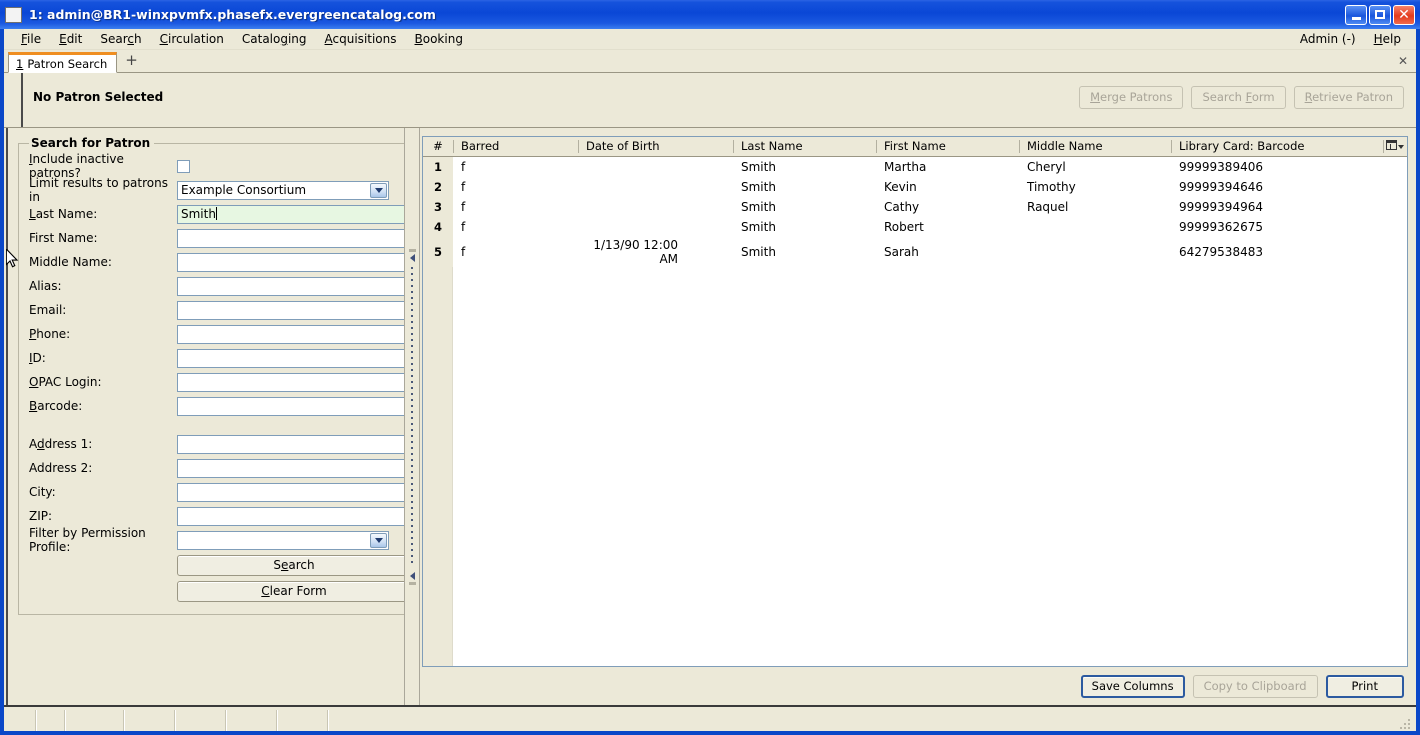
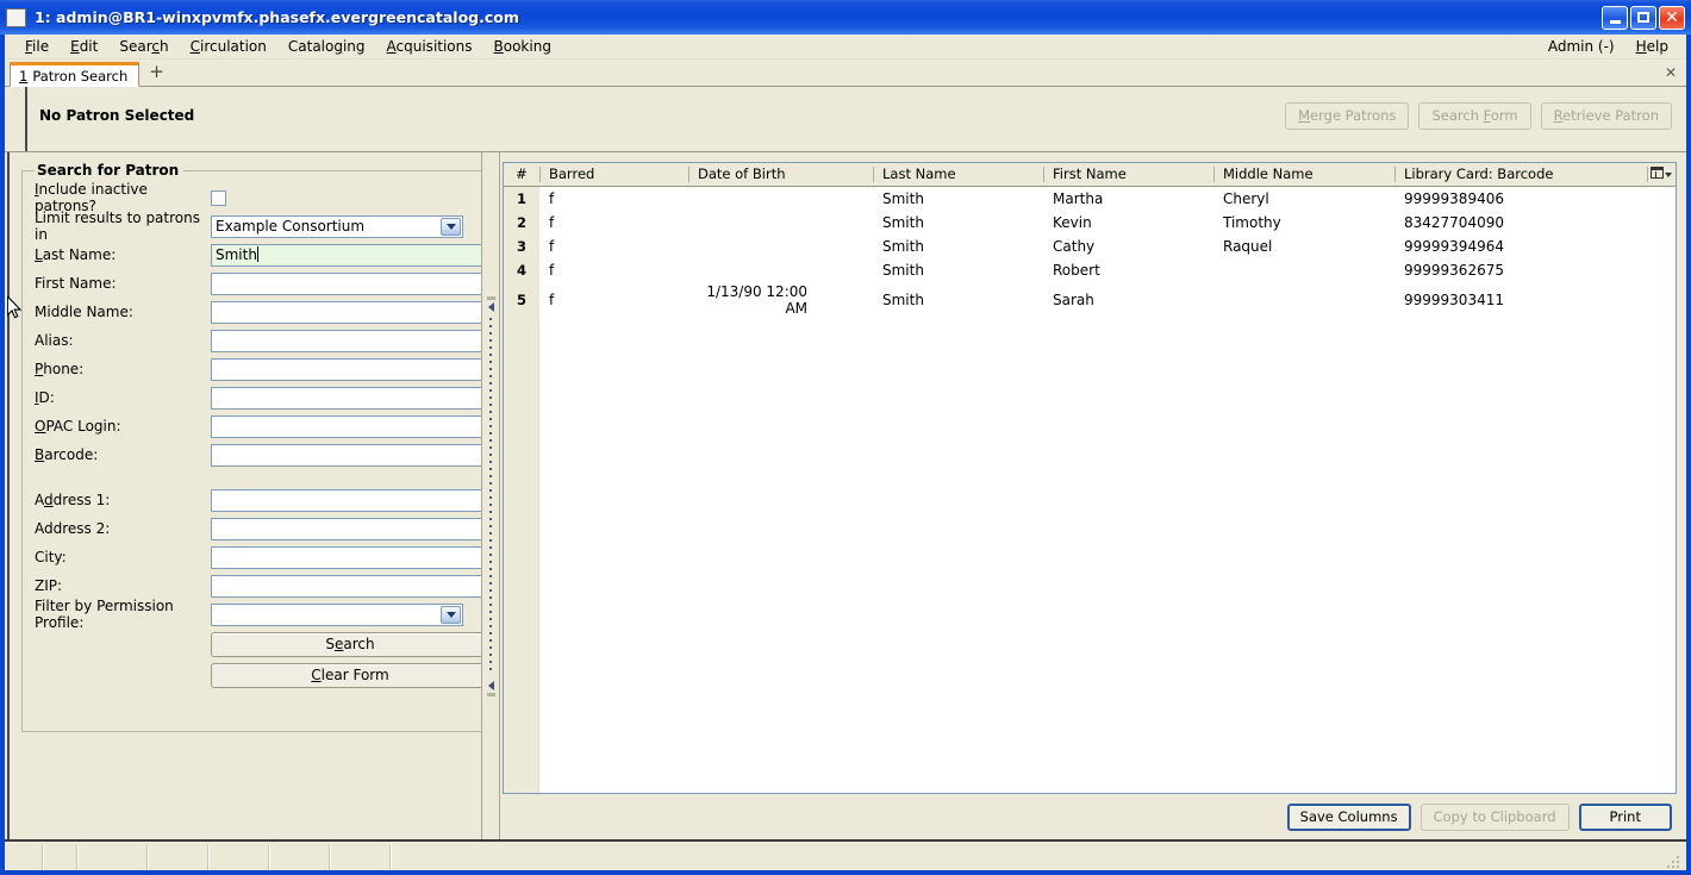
  1: admin@BR1-winxpvmfx.phasefx.evergreencatalog.com
  ✕
  File
  Edit
  Search
  Circulation
  Cataloging
  Acquisitions
  Booking
  Admin (-)
  Help
  1
  Patron Search
  +
  ✕
  No Patron Selected
  Merge Patrons
  Search Form
  Retrieve Patron
  Search for Patron
  Include inactive patrons?
  Limit results to patrons in
  Example Consortium
  Last Name:
  Smith
  First Name:
  Middle Name:
  Alias:
- Email:
  Phone:
  ID:
  OPAC Login:
  Barcode:
  Address 1:
  Address 2:
  City:
  ZIP:
  Filter by Permission Profile:
  Search
  Clear Form
  #	Barred	Date of Birth	Last Name	First Name	Middle Name	Library Card: Barcode
  1	f		Smith	Martha	Cheryl	99999389406
- 2	f		Smith	Kevin	Timothy	99999394646
+ 2	f		Smith	Kevin	Timothy	83427704090
  3	f		Smith	Cathy	Raquel	99999394964
  4	f		Smith	Robert		99999362675
- 5	f	1/13/90 12:00 AM	Smith	Sarah		64279538483
+ 5	f	1/13/90 12:00 AM	Smith	Sarah		99999303411
  Save Columns
  Copy to Clipboard
  Print
